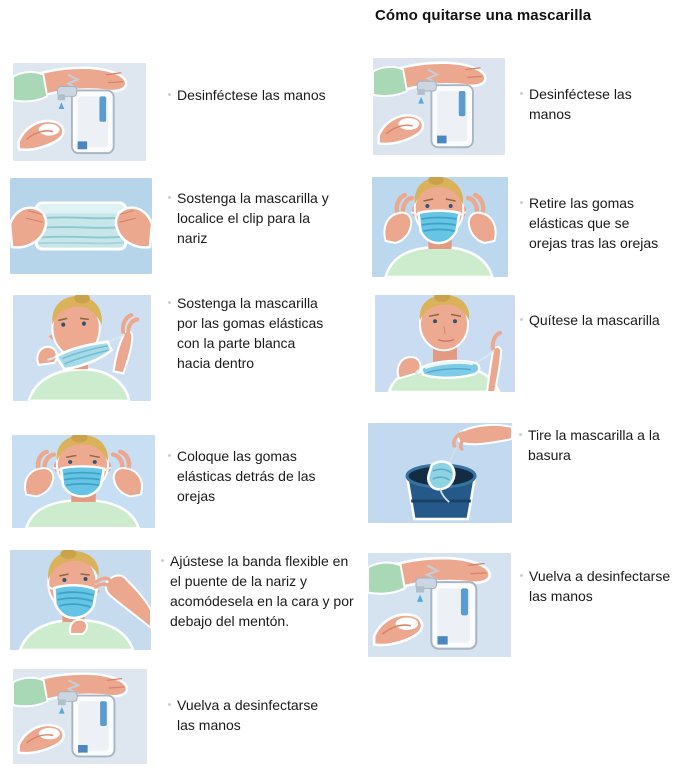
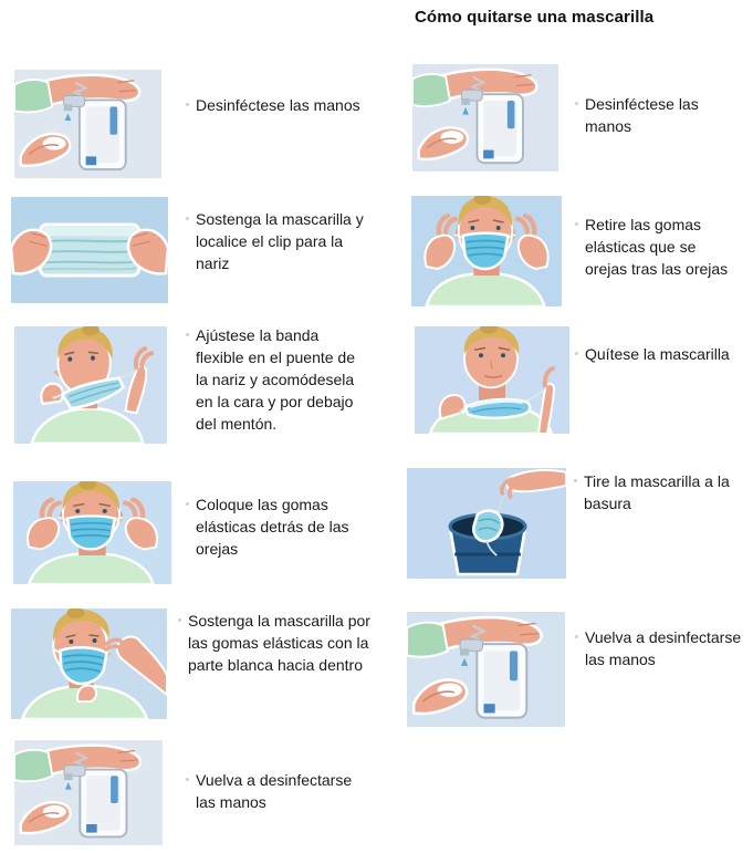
  Cómo quitarse una mascarilla
  Desinféctese las manos
  Sostenga la mascarilla y localice el clip para la nariz
- Sostenga la mascarilla por las gomas elásticas con la parte blanca hacia dentro
+ Ajústese la banda flexible en el puente de la nariz y acomódesela en la cara y por debajo del mentón.
  Coloque las gomas elásticas detrás de las orejas
- Ajústese la banda flexible en el puente de la nariz y acomódesela en la cara y por debajo del mentón.
+ Sostenga la mascarilla por las gomas elásticas con la parte blanca hacia dentro
  Vuelva a desinfectarse las manos
  Desinféctese las manos
  Retire las gomas elásticas que se orejas tras las orejas
  Quítese la mascarilla
  Tire la mascarilla a la basura
  Vuelva a desinfectarse las manos
